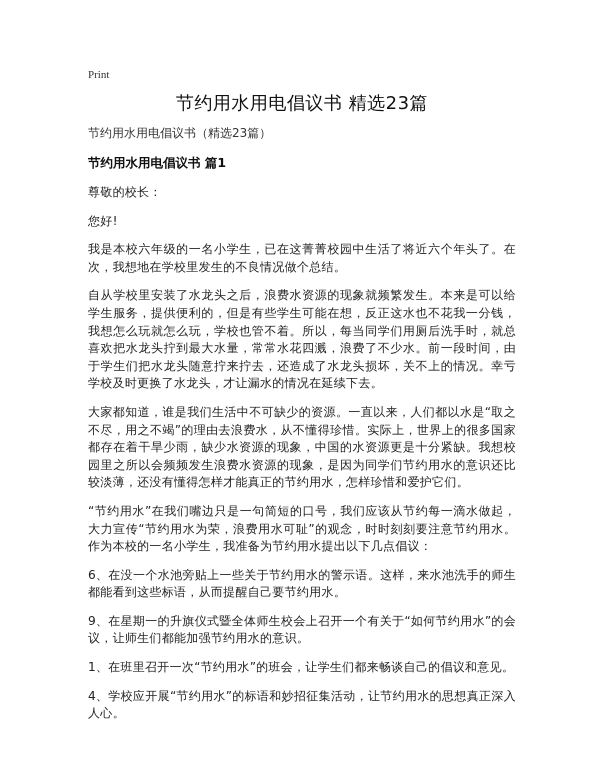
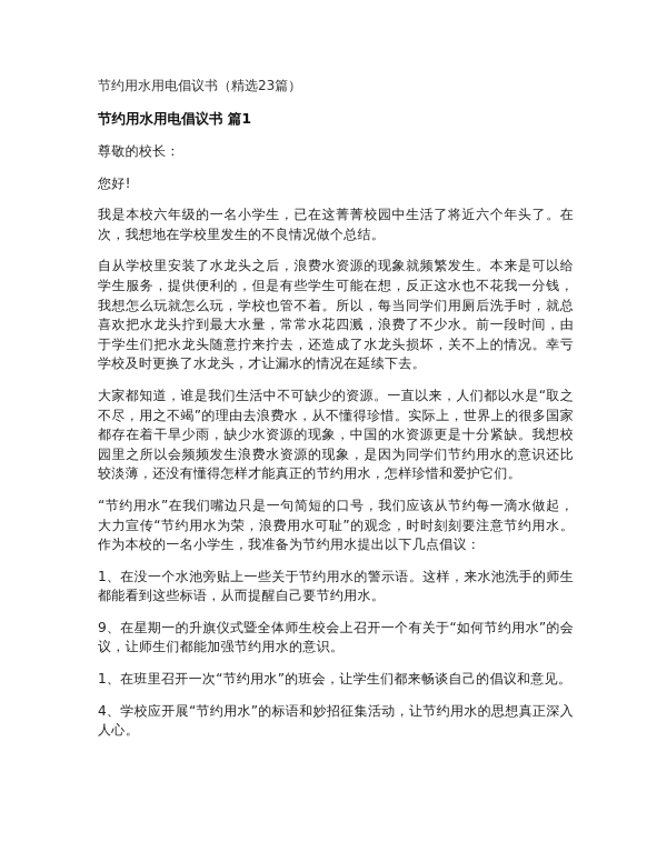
- Print
- 节约用水用电倡议书 精选23篇
  节约用水用电倡议书（精选23篇）
  节约用水用电倡议书 篇1
  尊敬的校长：
  您好!
  我是本校六年级的一名小学生，已在这菁菁校园中生活了将近六个年头了。在次，我想地在学校里发生的不良情况做个总结。
  自从学校里安装了水龙头之后，浪费水资源的现象就频繁发生。本来是可以给学生服务，提供便利的，但是有些学生可能在想，反正这水也不花我一分钱，我想怎么玩就怎么玩，学校也管不着。所以，每当同学们用厕后洗手时，就总喜欢把水龙头拧到最大水量，常常水花四溅，浪费了不少水。前一段时间，由于学生们把水龙头随意拧来拧去，还造成了水龙头损坏，关不上的情况。幸亏学校及时更换了水龙头，才让漏水的情况在延续下去。
  大家都知道，谁是我们生活中不可缺少的资源。一直以来，人们都以水是“取之不尽，用之不竭”的理由去浪费水，从不懂得珍惜。实际上，世界上的很多国家都存在着干旱少雨，缺少水资源的现象，中国的水资源更是十分紧缺。我想校园里之所以会频频发生浪费水资源的现象，是因为同学们节约用水的意识还比较淡薄，还没有懂得怎样才能真正的节约用水，怎样珍惜和爱护它们。
  “节约用水”在我们嘴边只是一句简短的口号，我们应该从节约每一滴水做起，大力宣传“节约用水为荣，浪费用水可耻”的观念，时时刻刻要注意节约用水。作为本校的一名小学生，我准备为节约用水提出以下几点倡议：
- 6、在没一个水池旁贴上一些关于节约用水的警示语。这样，来水池洗手的师生都能看到这些标语，从而提醒自己要节约用水。
+ 1、在没一个水池旁贴上一些关于节约用水的警示语。这样，来水池洗手的师生都能看到这些标语，从而提醒自己要节约用水。
  9、在星期一的升旗仪式暨全体师生校会上召开一个有关于“如何节约用水”的会议，让师生们都能加强节约用水的意识。
  1、在班里召开一次“节约用水”的班会，让学生们都来畅谈自己的倡议和意见。
  4、学校应开展“节约用水”的标语和妙招征集活动，让节约用水的思想真正深入人心。
